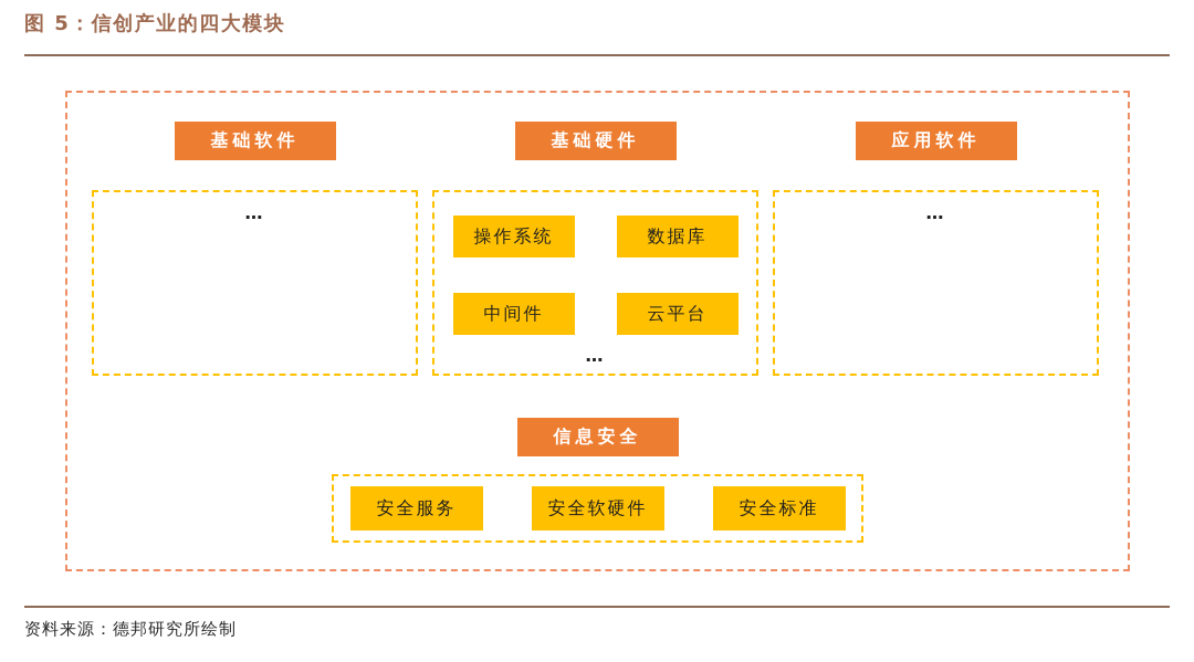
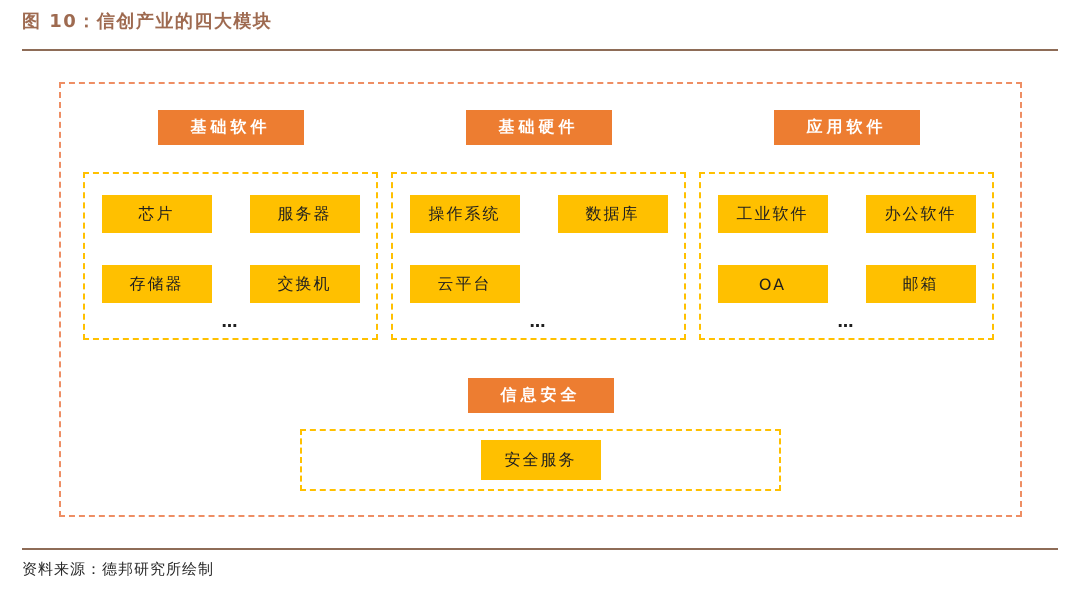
- 图 5：信创产业的四大模块
+ 图 10：信创产业的四大模块
  基础软件
+ 芯片
+ 服务器
+ 存储器
+ 交换机
  …
  基础硬件
  操作系统
  数据库
- 中间件
  云平台
  …
  应用软件
+ 工业软件
+ 办公软件
+ OA
+ 邮箱
  …
  信息安全
  安全服务
- 安全软硬件
- 安全标准
  资料来源：德邦研究所绘制
